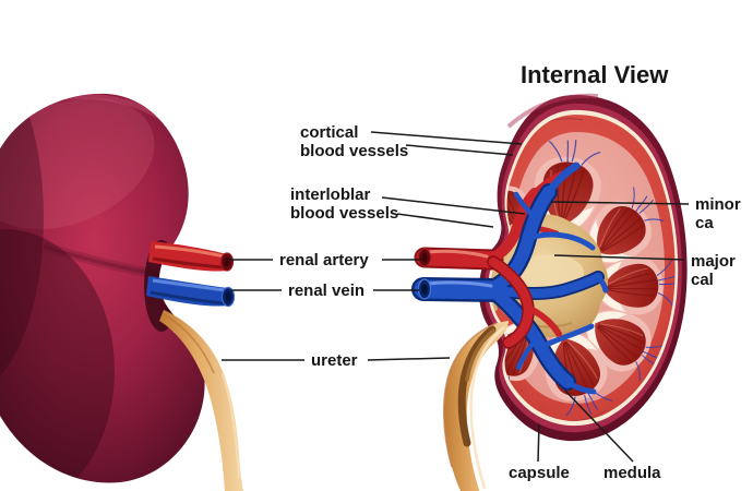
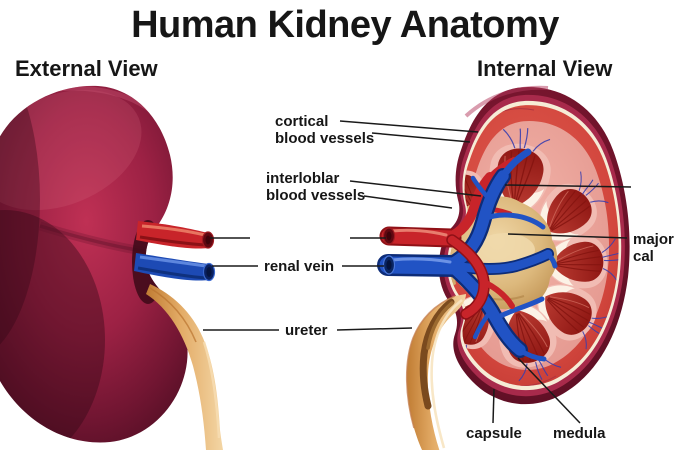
+ Human Kidney Anatomy
+ External View
  Internal View
  cortical
  blood vessels
  interloblar
  blood vessels
- renal artery
  renal vein
  ureter
- minor ca
  major cal
  capsule
  medula
